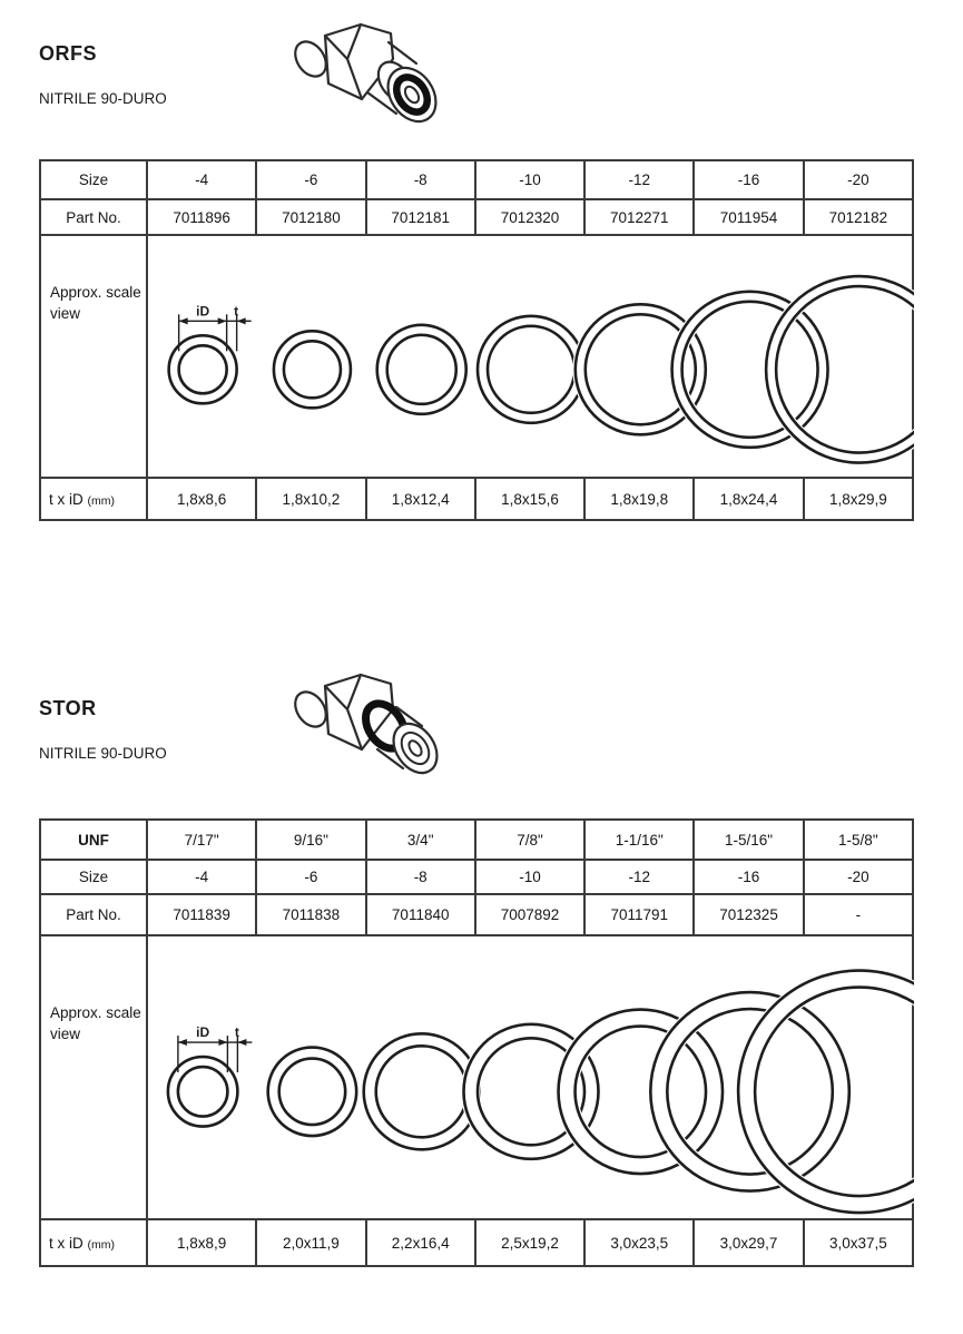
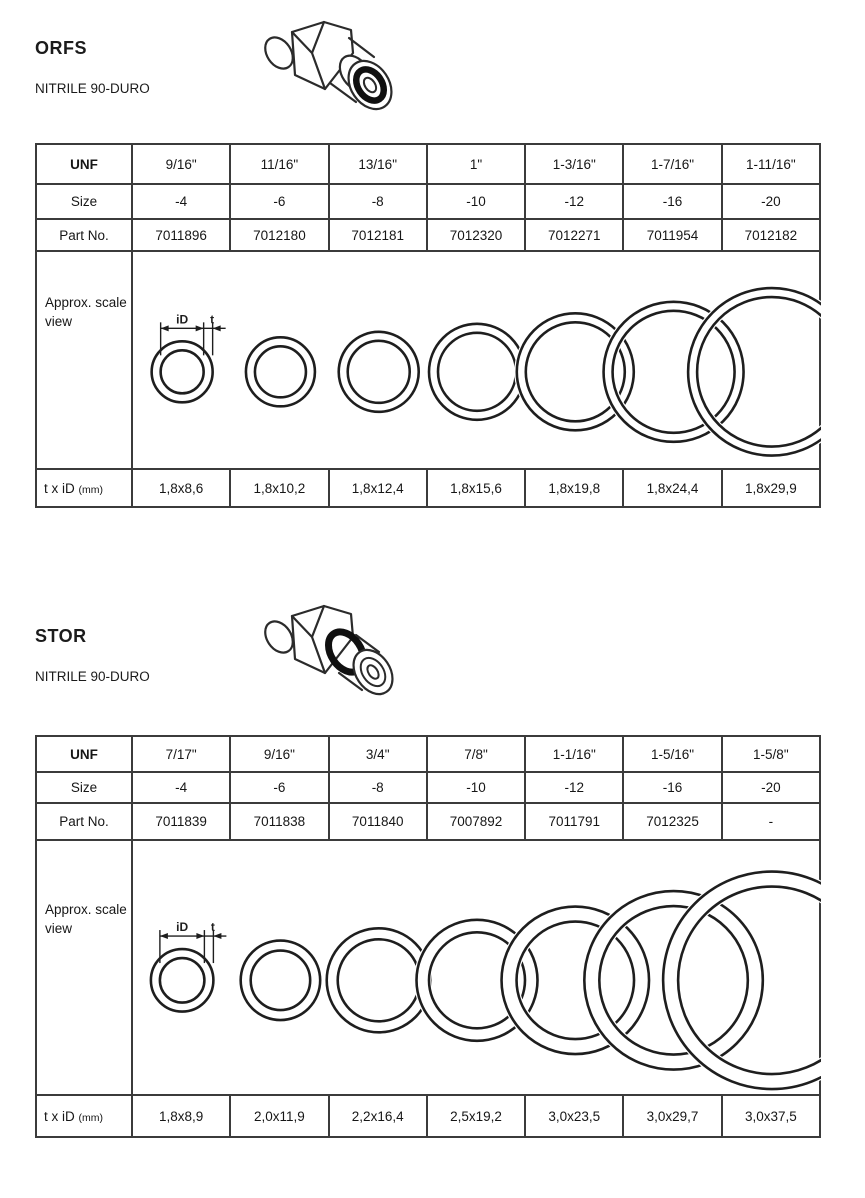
  ORFS
  NITRILE 90-DURO
+ UNF	9/16"	11/16"	13/16"	1"	1-3/16"	1-7/16"	1-11/16"
  Size	-4	-6	-8	-10	-12	-16	-20
  Part No.	7011896	7012180	7012181	7012320	7012271	7011954	7012182
  Approx. scale view	iD t
  t x iD (mm)	1,8x8,6	1,8x10,2	1,8x12,4	1,8x15,6	1,8x19,8	1,8x24,4	1,8x29,9
  STOR
  NITRILE 90-DURO
  UNF	7/17"	9/16"	3/4"	7/8"	1-1/16"	1-5/16"	1-5/8"
  Size	-4	-6	-8	-10	-12	-16	-20
  Part No.	7011839	7011838	7011840	7007892	7011791	7012325	-
  Approx. scale view	iD t
  t x iD (mm)	1,8x8,9	2,0x11,9	2,2x16,4	2,5x19,2	3,0x23,5	3,0x29,7	3,0x37,5
